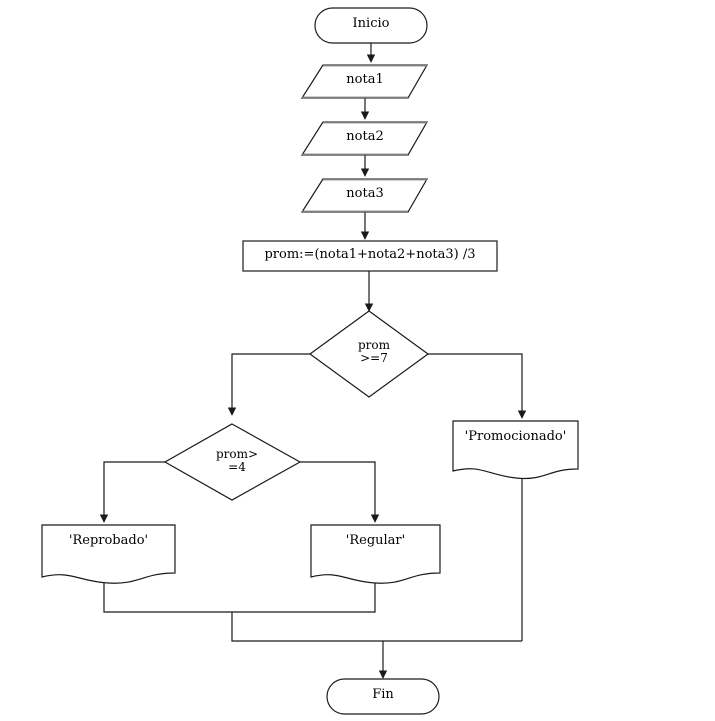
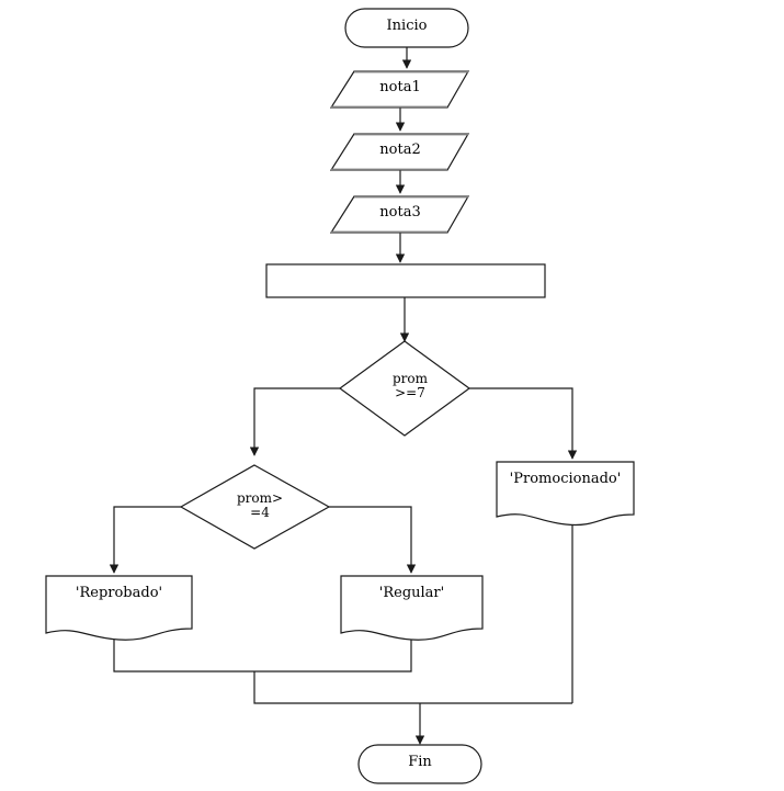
  Inicio
  nota1
  nota2
  nota3
- prom:=(nota1+nota2+nota3) /3
  prom
  >=7
  prom>
  =4
  'Promocionado'
  'Reprobado'
  'Regular'
  Fin
